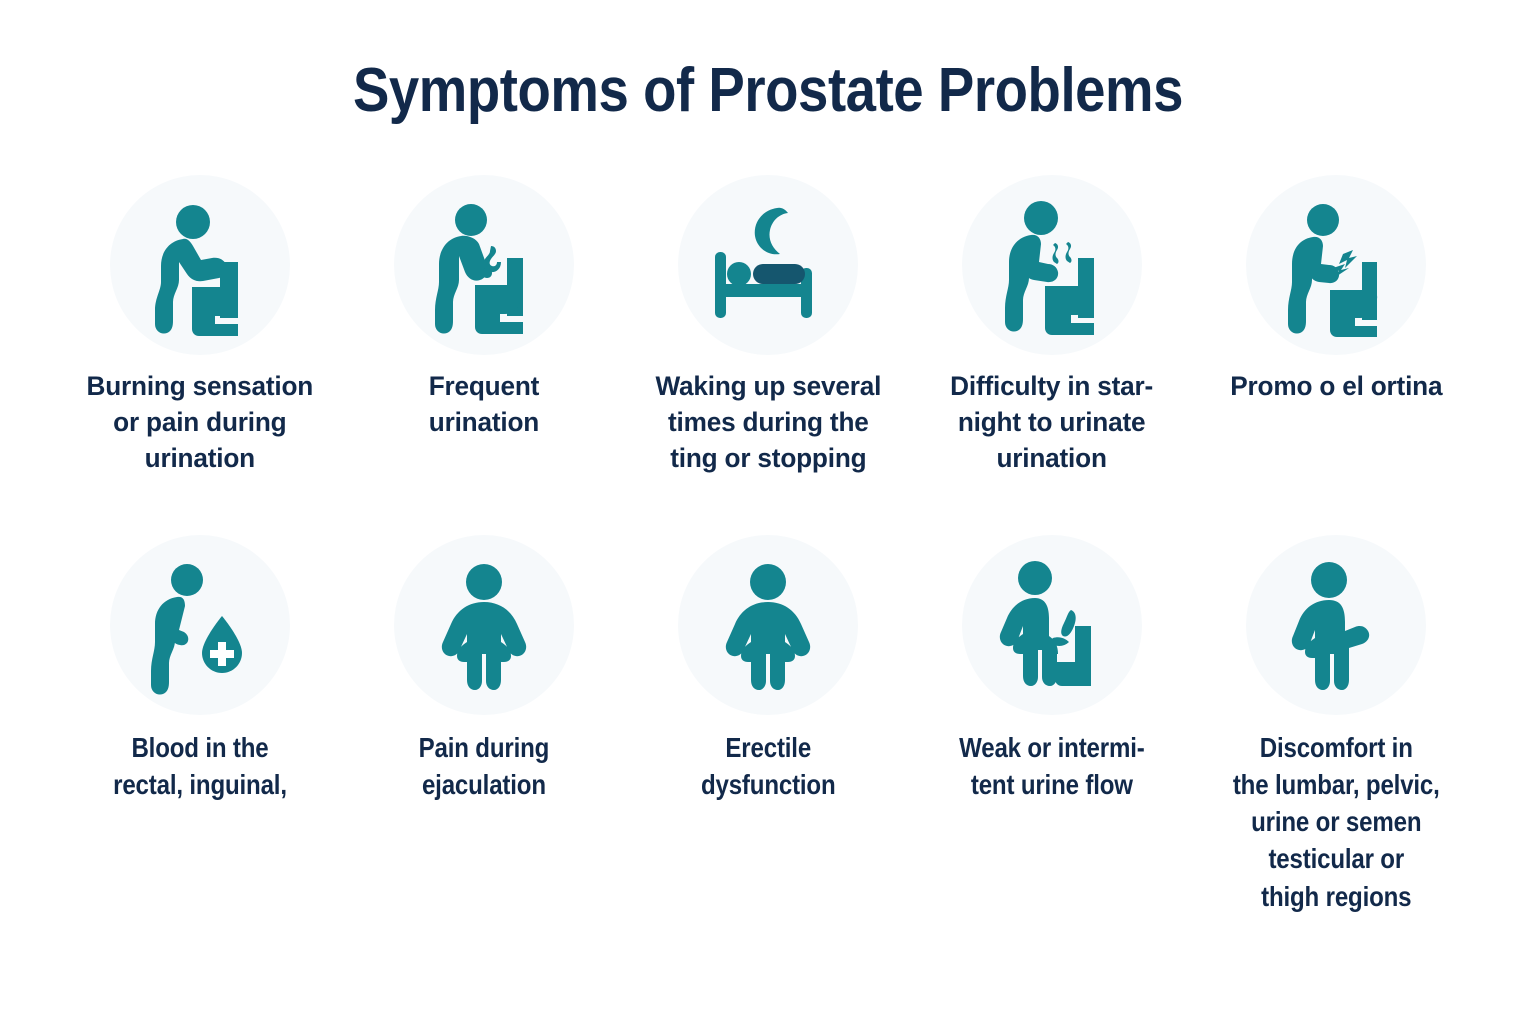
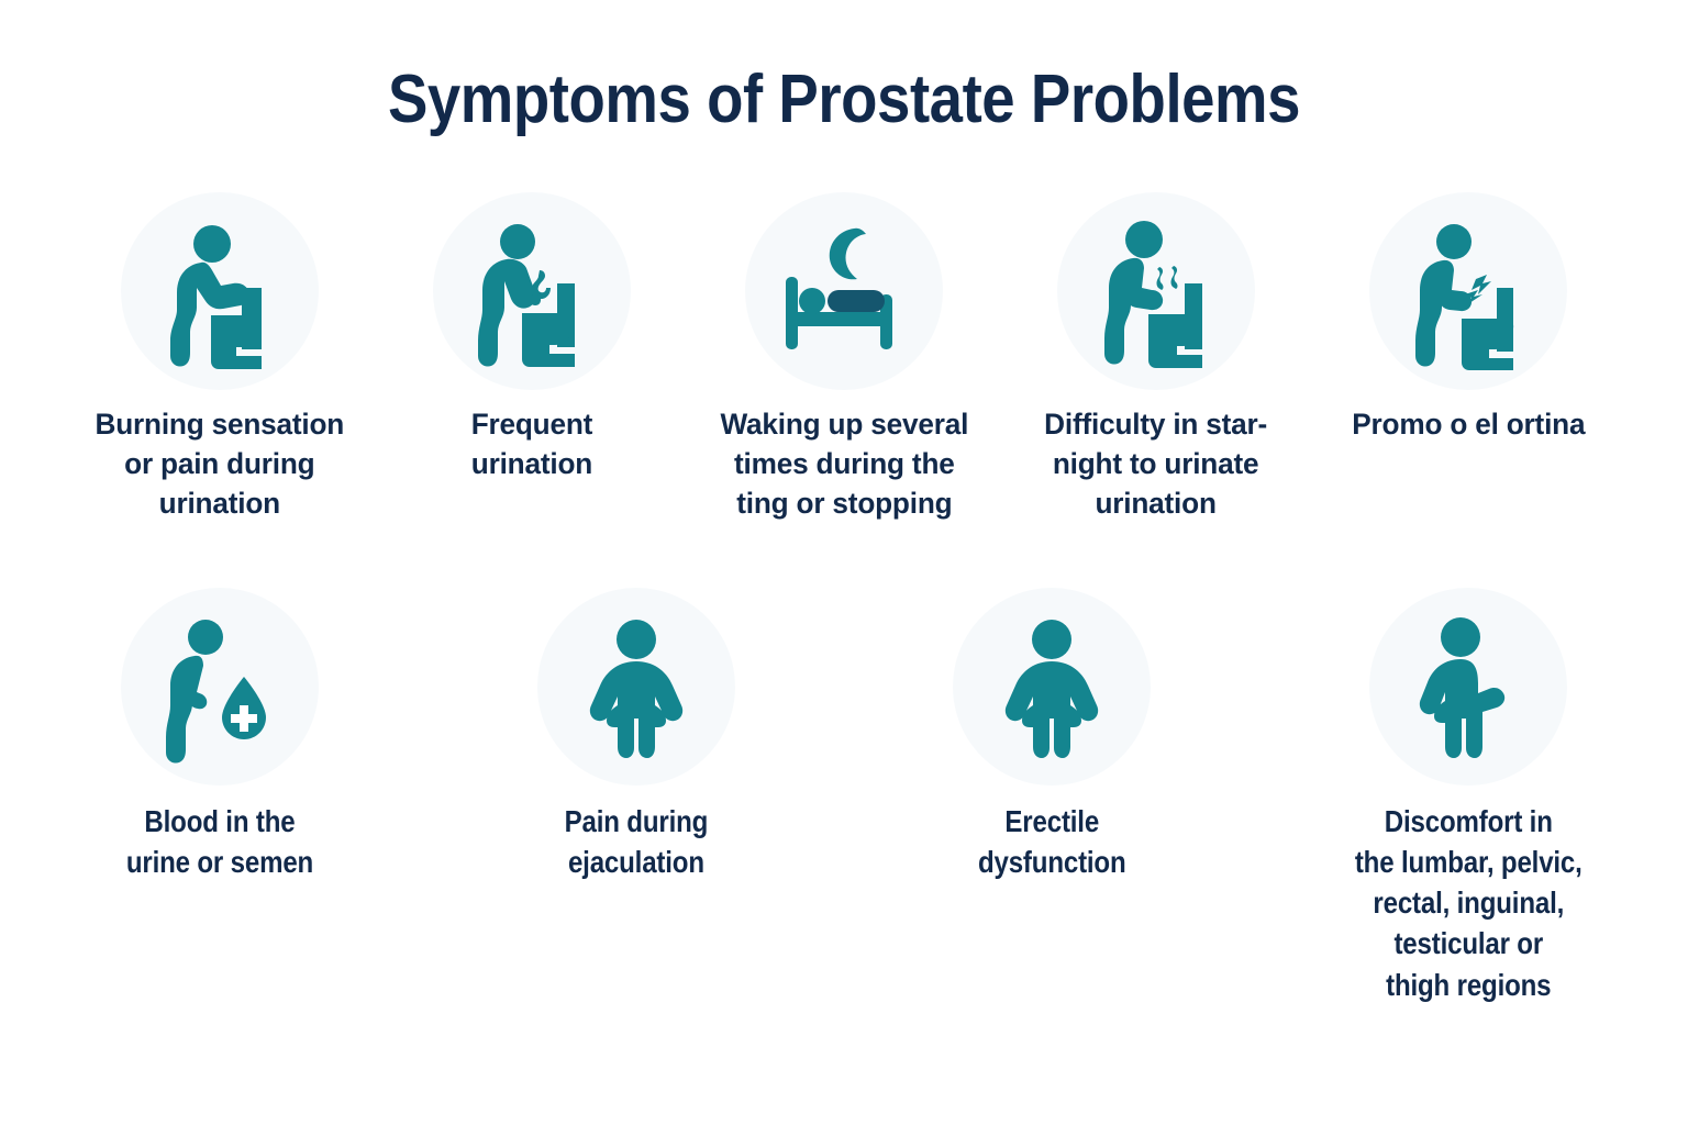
  Symptoms of Prostate Problems
  Burning sensation
  or pain during
  urination
  Frequent
  urination
  Waking up several
  times during the
  ting or stopping
  Difficulty in star-
  night to urinate
  urination
  Promo o el ortina
  Blood in the
- rectal, inguinal,
+ urine or semen
  Pain during
  ejaculation
  Erectile
  dysfunction
- Weak or intermi-
- tent urine flow
  Discomfort in
  the lumbar, pelvic,
- urine or semen
+ rectal, inguinal,
  testicular or
  thigh regions
